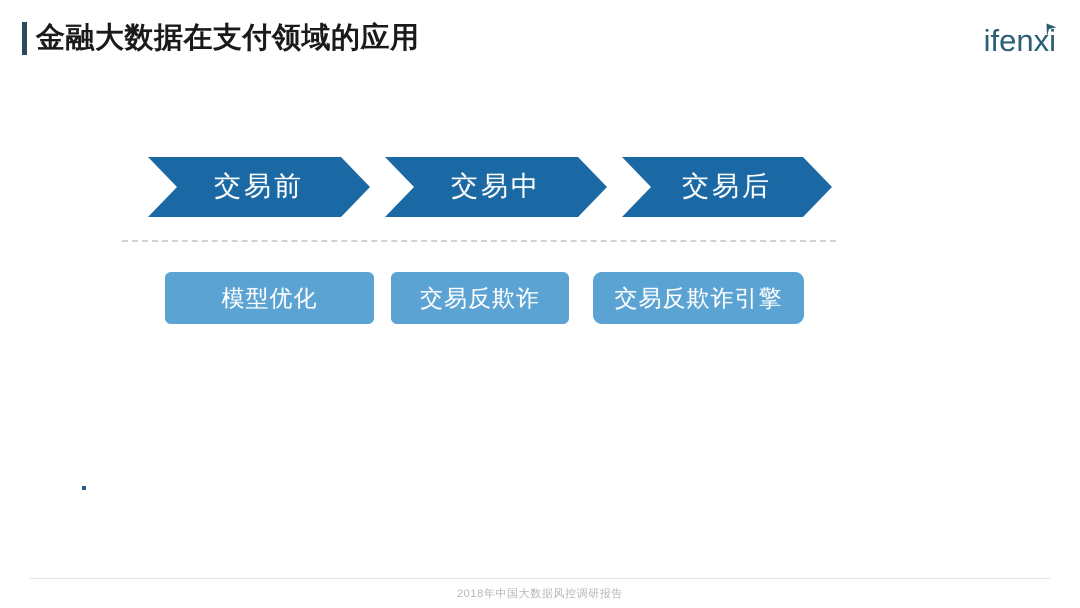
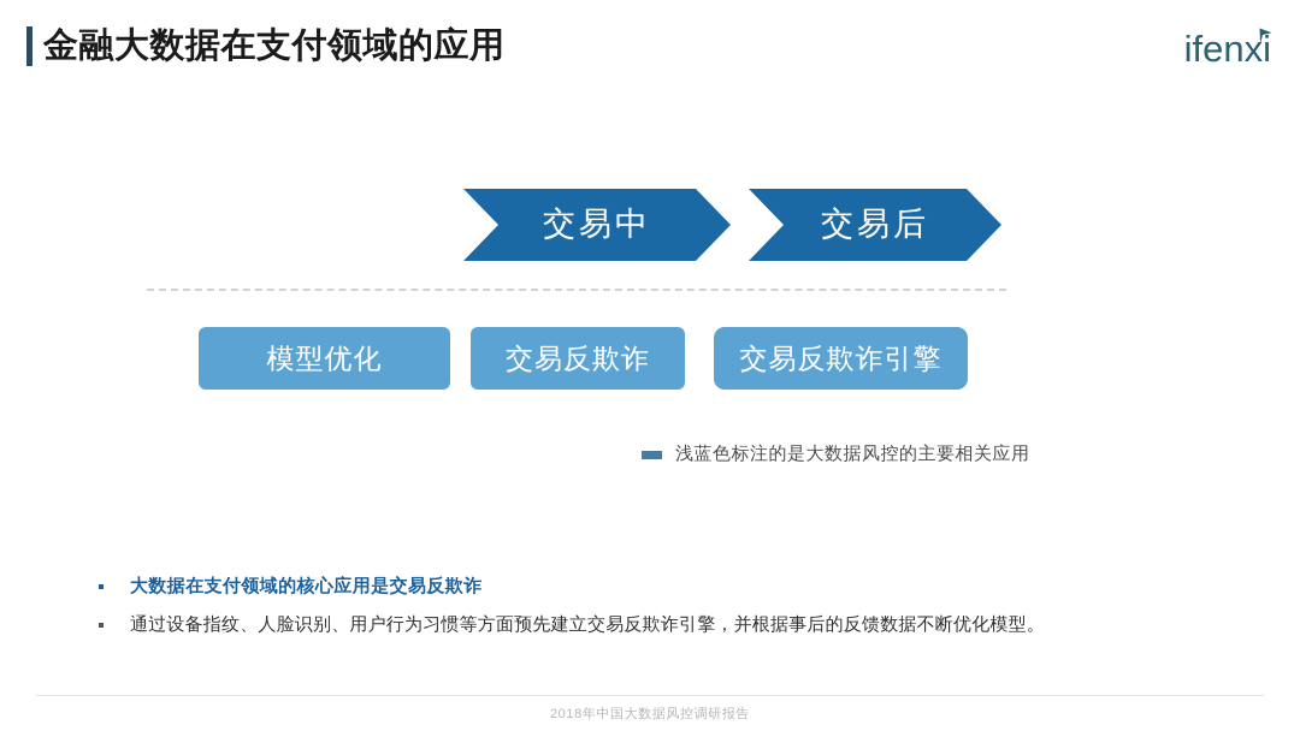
  金融大数据在支付领域的应用
  ifenxi
- 交易前
  交易中
  交易后
  模型优化
  交易反欺诈
  交易反欺诈引擎
+ 浅蓝色标注的是大数据风控的主要相关应用
+ 大数据在支付领域的核心应用是交易反欺诈
+ 通过设备指纹、人脸识别、用户行为习惯等方面预先建立交易反欺诈引擎，并根据事后的反馈数据不断优化模型。
  2018年中国大数据风控调研报告
